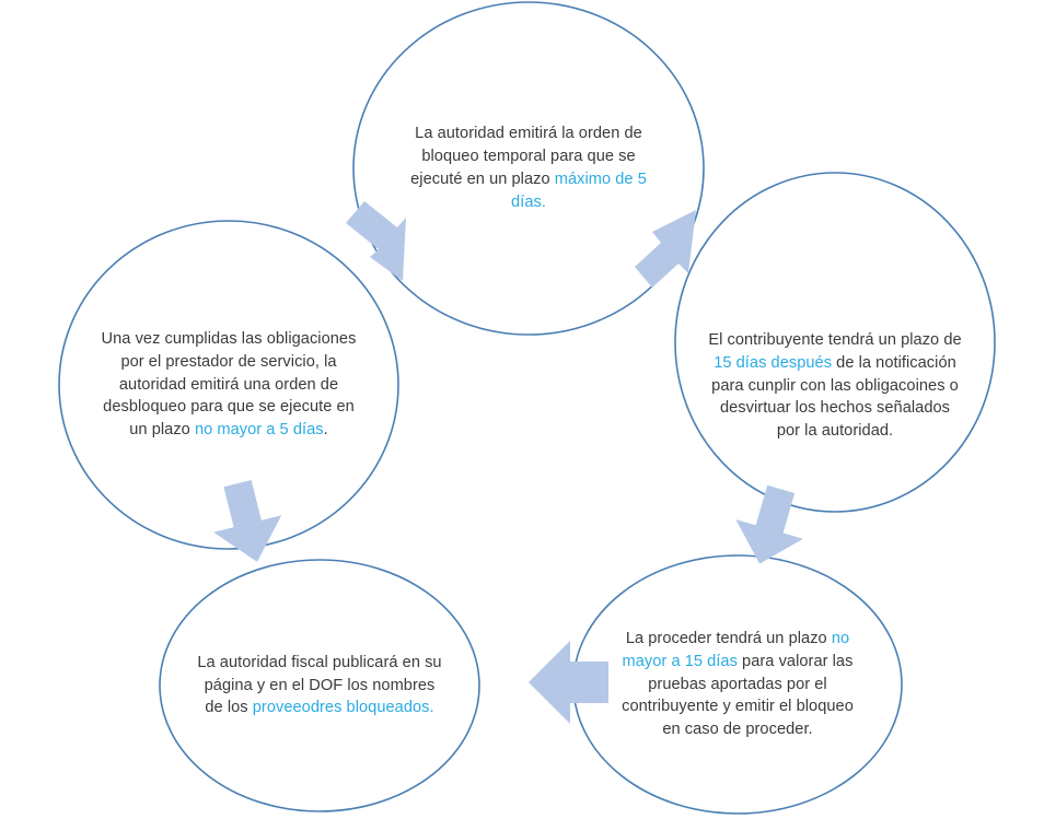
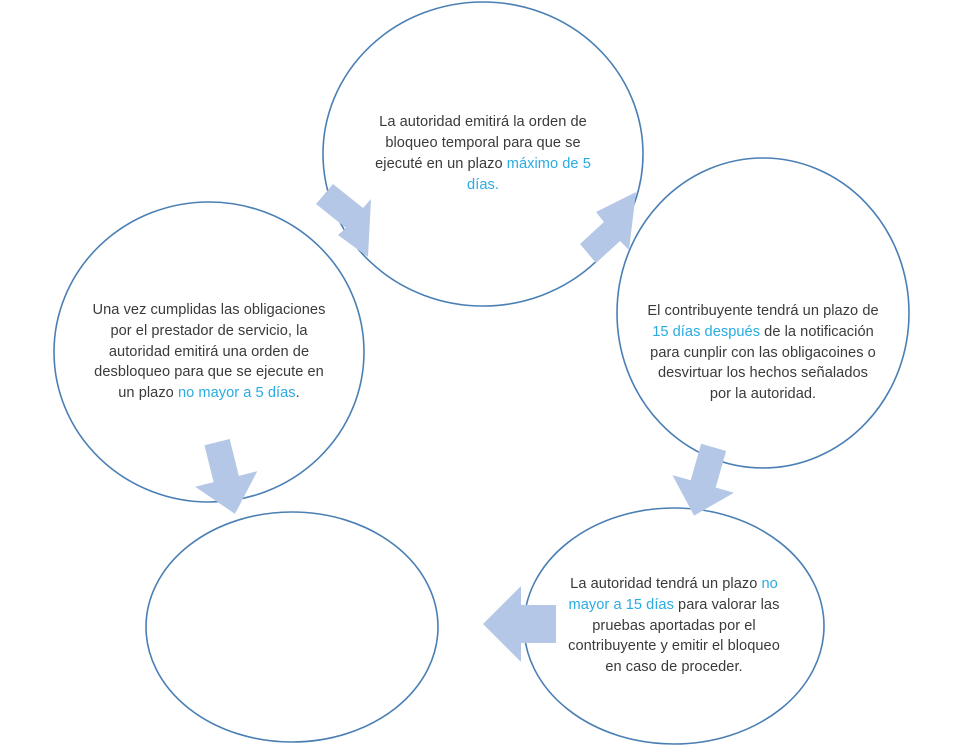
  La autoridad emitirá la orden de bloqueo temporal para que se ejecuté en un plazo máximo de 5 días.
  El contribuyente tendrá un plazo de 15 días después de la notificación para cunplir con las obligacoines o desvirtuar los hechos señalados por la autoridad.
- La proceder tendrá un plazo no mayor a 15 días para valorar las pruebas aportadas por el contribuyente y emitir el bloqueo en caso de proceder.
+ La autoridad tendrá un plazo no mayor a 15 días para valorar las pruebas aportadas por el contribuyente y emitir el bloqueo en caso de proceder.
- La autoridad fiscal publicará en su página y en el DOF los nombres de los proveeodres bloqueados.
  Una vez cumplidas las obligaciones por el prestador de servicio, la autoridad emitirá una orden de desbloqueo para que se ejecute en un plazo no mayor a 5 días.
